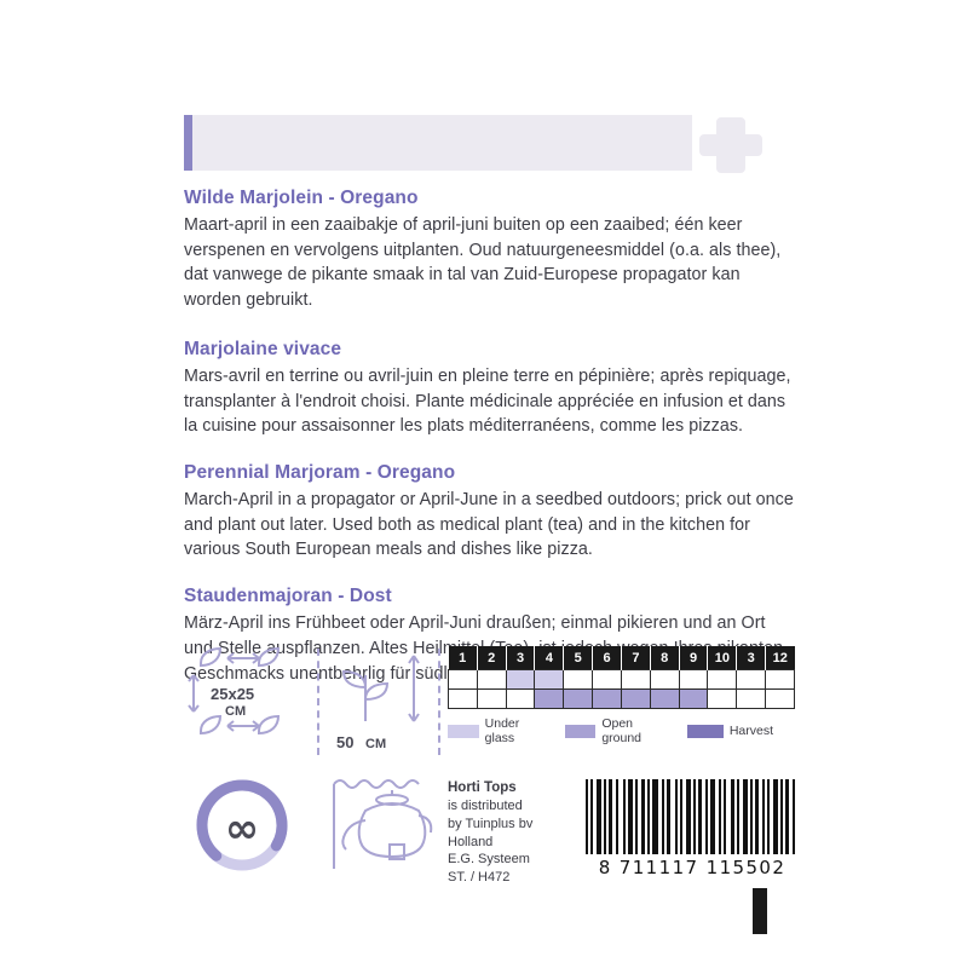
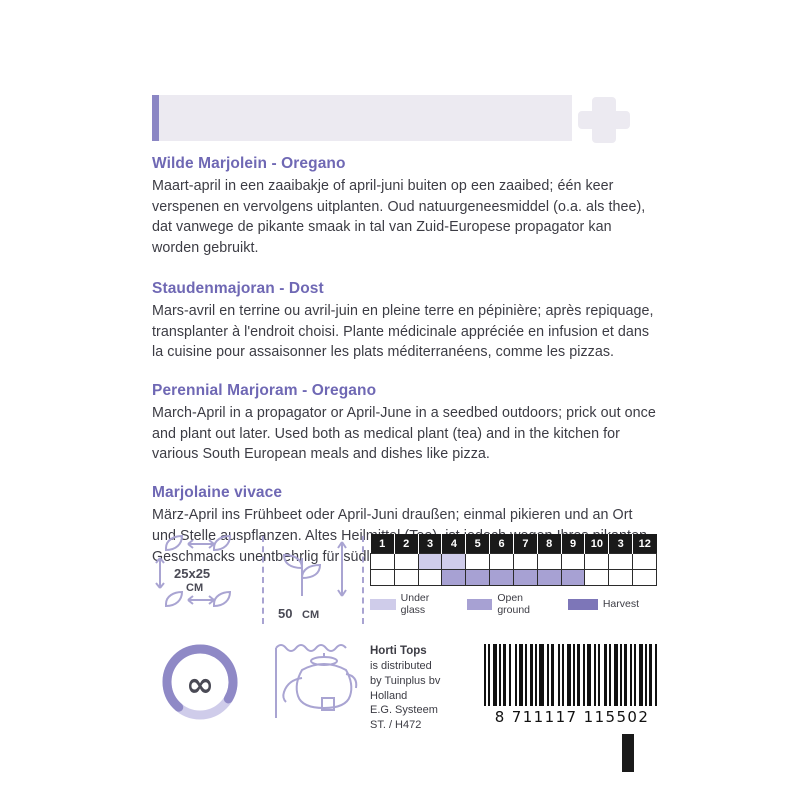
  Wilde Marjolein - Oregano
  Maart-april in een zaaibakje of april-juni buiten op een zaaibed; één keer verspenen en vervolgens uitplanten. Oud natuurgeneesmiddel (o.a. als thee), dat vanwege de pikante smaak in tal van Zuid-Europese propagator kan worden gebruikt.
- Marjolaine vivace
+ Staudenmajoran - Dost
  Mars-avril en terrine ou avril-juin en pleine terre en pépinière; après repiquage, transplanter à l'endroit choisi. Plante médicinale appréciée en infusion et dans la cuisine pour assaisonner les plats méditerranéens, comme les pizzas.
  Perennial Marjoram - Oregano
  March-April in a propagator or April-June in a seedbed outdoors; prick out once and plant out later. Used both as medical plant (tea) and in the kitchen for various South European meals and dishes like pizza.
- Staudenmajoran - Dost
+ Marjolaine vivace
  25x25
  CM
  50
  CM
  1	2	3	4	5	6	7	8	9	10	3	12
  Under glass
  Open ground
  Harvest
  ∞
  Horti Tops
  is distributed
  by Tuinplus bv
  Holland
  E.G. Systeem
  ST. / H472
  8 711117 115502
